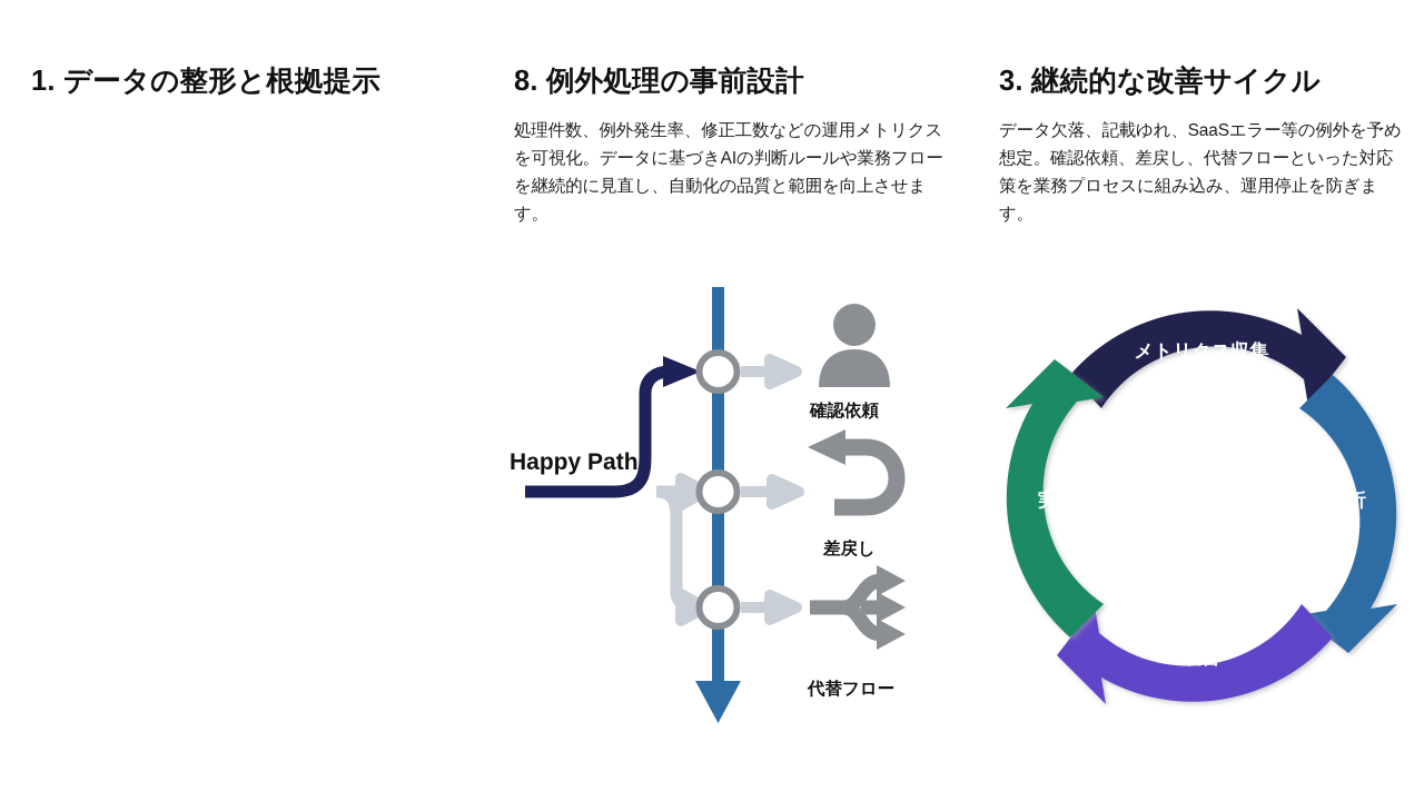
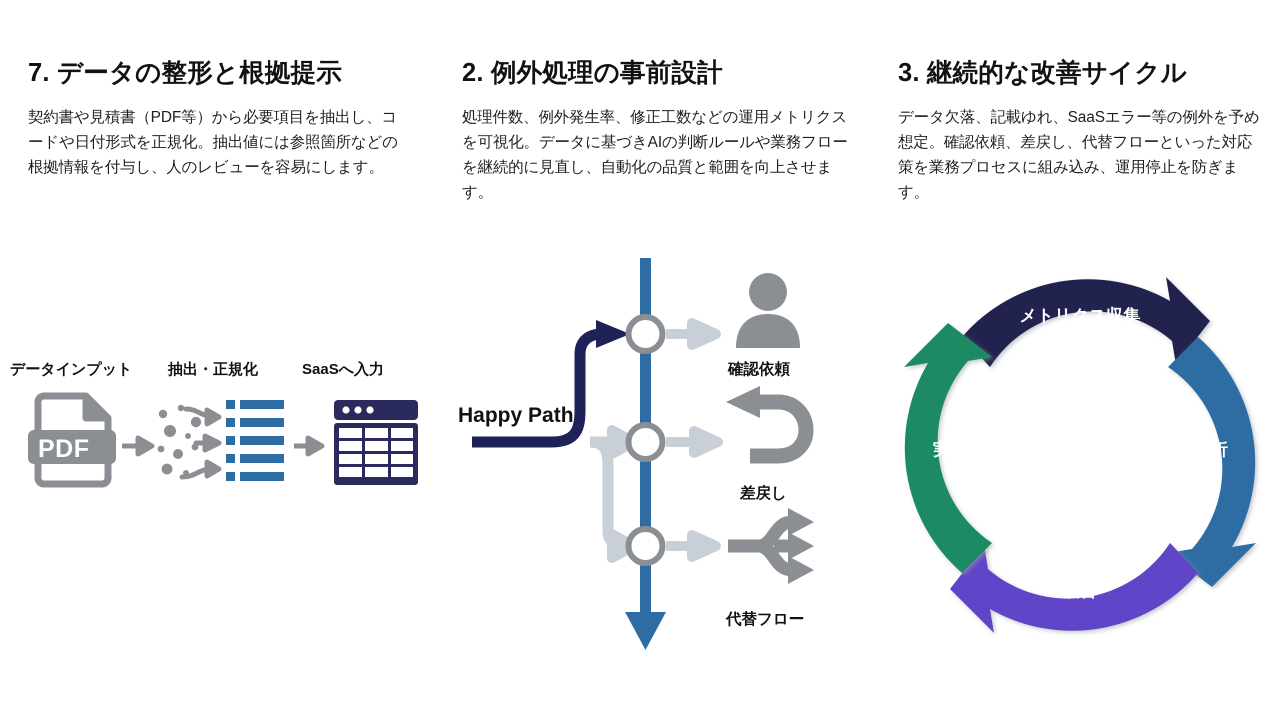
- 1. データの整形と根拠提示
+ 7. データの整形と根拠提示
+ 契約書や見積書（PDF等）から必要項目を抽出し、コードや日付形式を正規化。抽出値には参照箇所などの根拠情報を付与し、人のレビューを容易にします。
- 8. 例外処理の事前設計
+ 2. 例外処理の事前設計
  処理件数、例外発生率、修正工数などの運用メトリクスを可視化。データに基づきAIの判断ルールや業務フローを継続的に見直し、自動化の品質と範囲を向上させます。
  3. 継続的な改善サイクル
  データ欠落、記載ゆれ、SaaSエラー等の例外を予め想定。確認依頼、差戻し、代替フローといった対応策を業務プロセスに組み込み、運用停止を防ぎます。
+ データインプット
+ 抽出・正規化
+ SaaSへ入力
+ PDF
  Happy Path
  確認依頼
  差戻し
  代替フロー
  メトリクス収集
  分析
  改善
  実行
